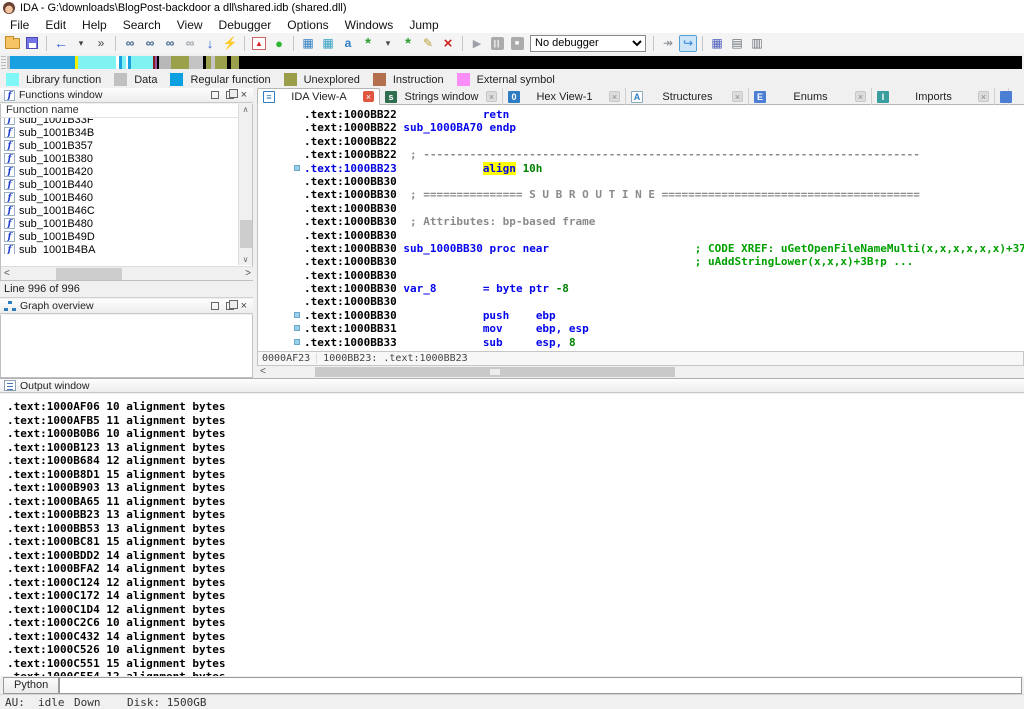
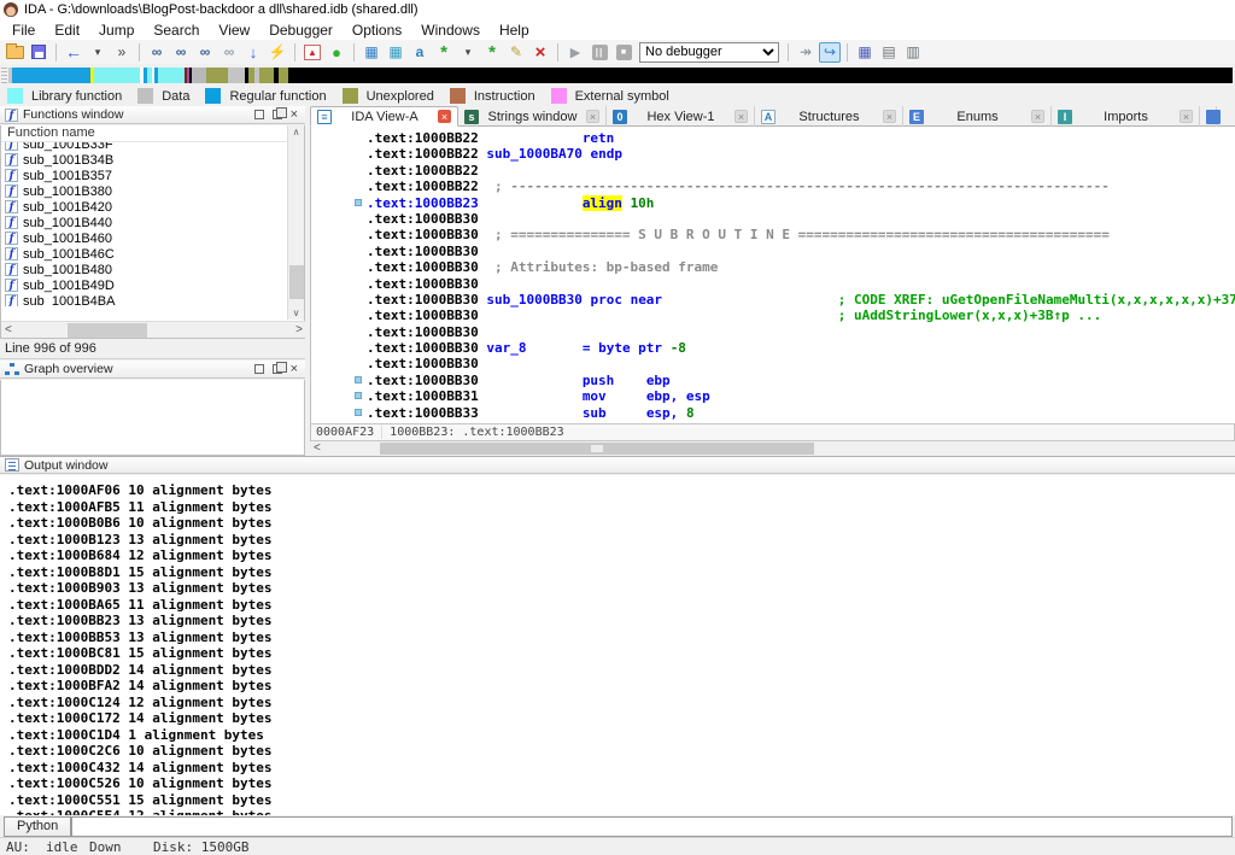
  IDA - G:\downloads\BlogPost-backdoor a dll\shared.idb (shared.dll)
  File
  Edit
- Help
+ Jump
  Search
  View
  Debugger
  Options
  Windows
- Jump
+ Help
  ←
  ▾
  »
  ∞
  ∞
  ∞
  ∞
  ↓
  ⚡
  ▲
  ●
  ▦
  ▦
  a
  *
  ▾
  *
  ✎
  ×
  ▶
  ||
  No debugger
  ↠
  ↪
  ▦
  ▤
  ▥
  Library function
  Data
  Regular function
  Unexplored
  Instruction
  External symbol
  f
  Functions window
  ×
  Function name
  f
  sub_1001B33F
  f
  sub_1001B34B
  f
  sub_1001B357
  f
  sub_1001B380
  f
  sub_1001B420
  f
  sub_1001B440
  f
  sub_1001B460
  f
  sub_1001B46C
  f
  sub_1001B480
  f
  sub_1001B49D
  f
  sub_1001B4BA
  ∧
  ∨
  <
  >
  Line 996 of 996
  Graph overview
  ×
  ≡
  IDA View-A
  ×
  s
  Strings window
  ×
  0
  Hex View-1
  ×
  A
  Structures
  ×
  E
  Enums
  ×
  I
  Imports
  ×
  .text:1000BB22 retn
  .text:1000BB22 sub_1000BA70 endp
  .text:1000BB22
  .text:1000BB22 ; ---------------------------------------------------------------------------
  .text:1000BB23 align 10h
  .text:1000BB30
  .text:1000BB30 ; =============== S U B R O U T I N E =======================================
  .text:1000BB30
  .text:1000BB30 ; Attributes: bp-based frame
  .text:1000BB30
  .text:1000BB30 sub_1000BB30 proc near ; CODE XREF: uGetOpenFileNameMulti(x,x,x,x,x,x)+37
  .text:1000BB30 ; uAddStringLower(x,x,x)+3B↑p ...
  .text:1000BB30
  .text:1000BB30 var_8 = byte ptr -8
  .text:1000BB30
  .text:1000BB30 push ebp
  .text:1000BB31 mov ebp, esp
  .text:1000BB33 sub esp, 8
  0000AF23
  1000BB23: .text:1000BB23
  <
  Output window
  .text:1000AF06 10 alignment bytes
  .text:1000AFB5 11 alignment bytes
  .text:1000B0B6 10 alignment bytes
  .text:1000B123 13 alignment bytes
  .text:1000B684 12 alignment bytes
  .text:1000B8D1 15 alignment bytes
  .text:1000B903 13 alignment bytes
  .text:1000BA65 11 alignment bytes
  .text:1000BB23 13 alignment bytes
  .text:1000BB53 13 alignment bytes
  .text:1000BC81 15 alignment bytes
  .text:1000BDD2 14 alignment bytes
  .text:1000BFA2 14 alignment bytes
  .text:1000C124 12 alignment bytes
  .text:1000C172 14 alignment bytes
- .text:1000C1D4 12 alignment bytes
+ .text:1000C1D4 1 alignment bytes
  .text:1000C2C6 10 alignment bytes
  .text:1000C432 14 alignment bytes
  .text:1000C526 10 alignment bytes
  .text:1000C551 15 alignment bytes
  Python
  AU:
  idle
  Down
  Disk: 1500GB
